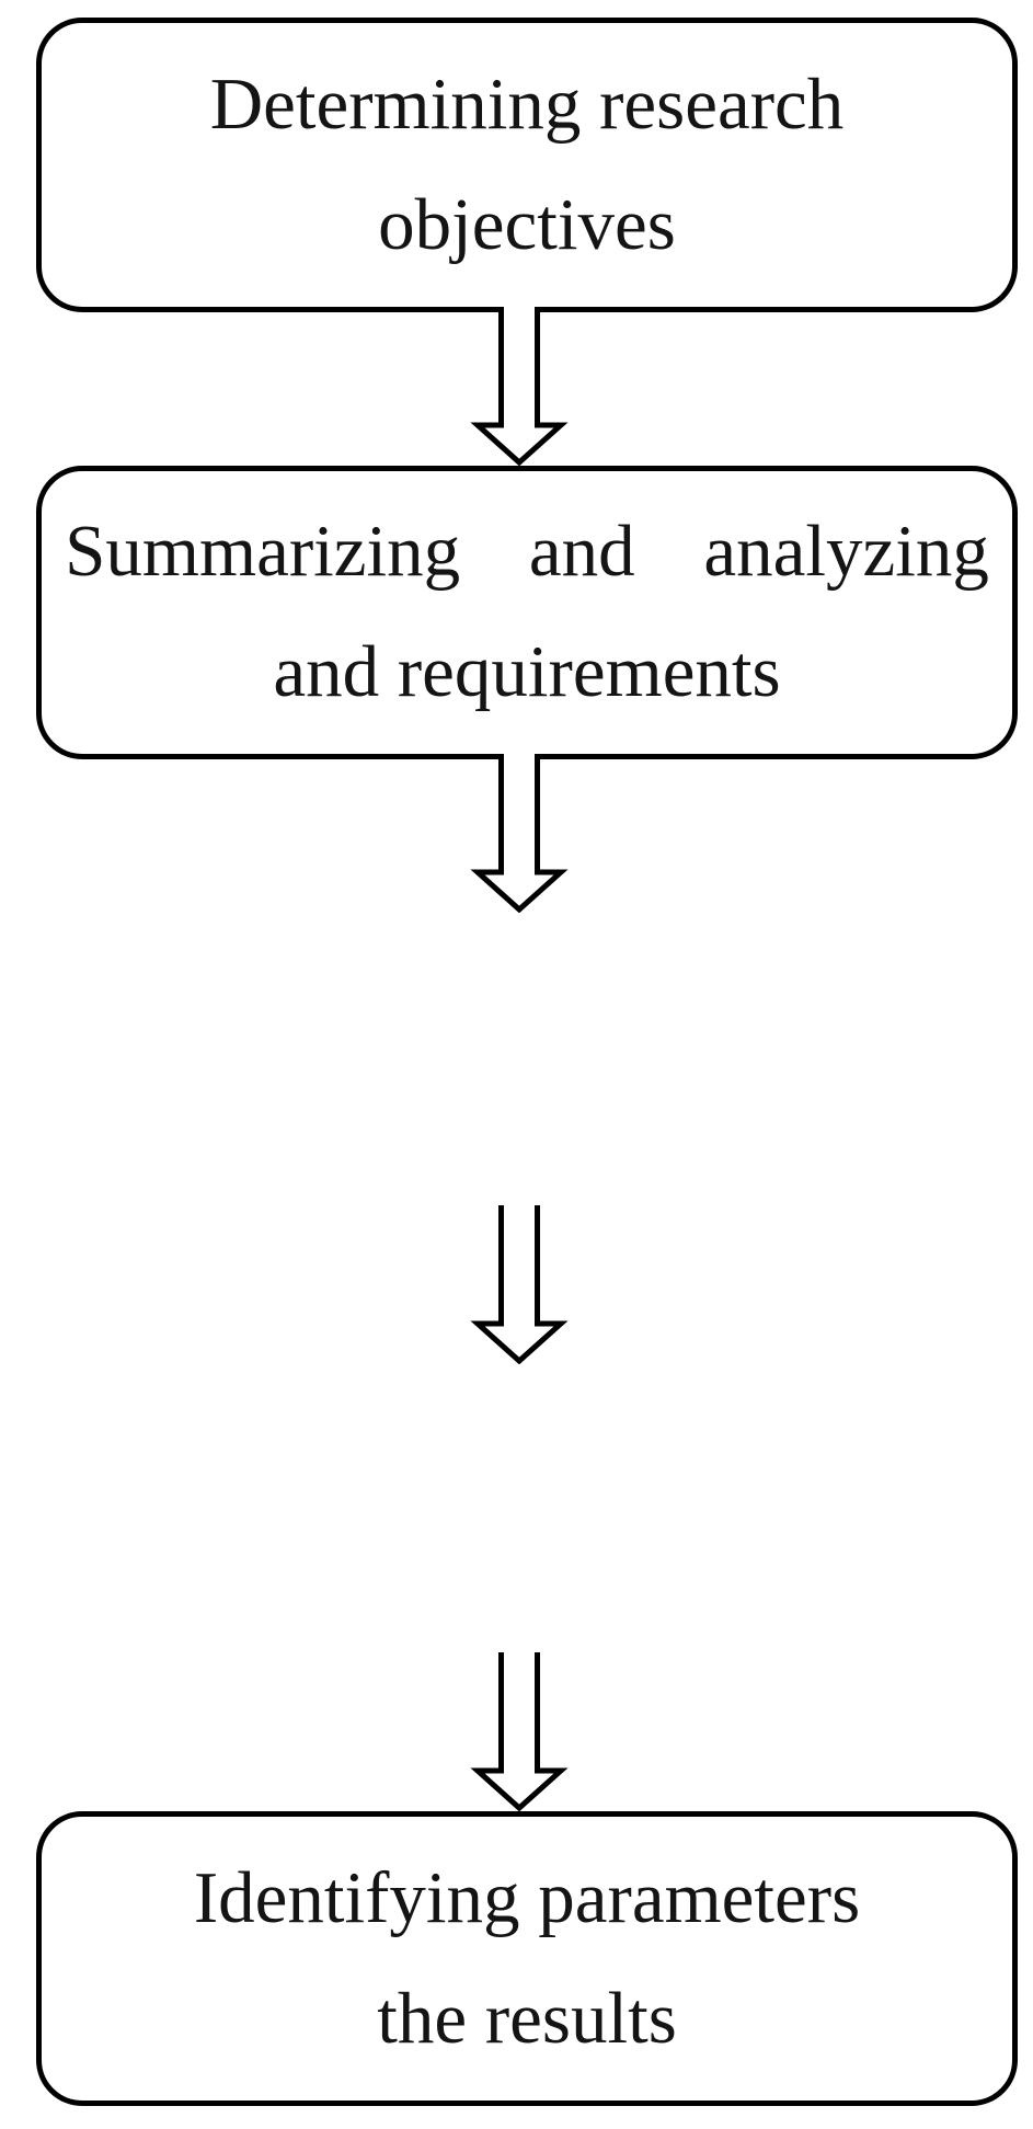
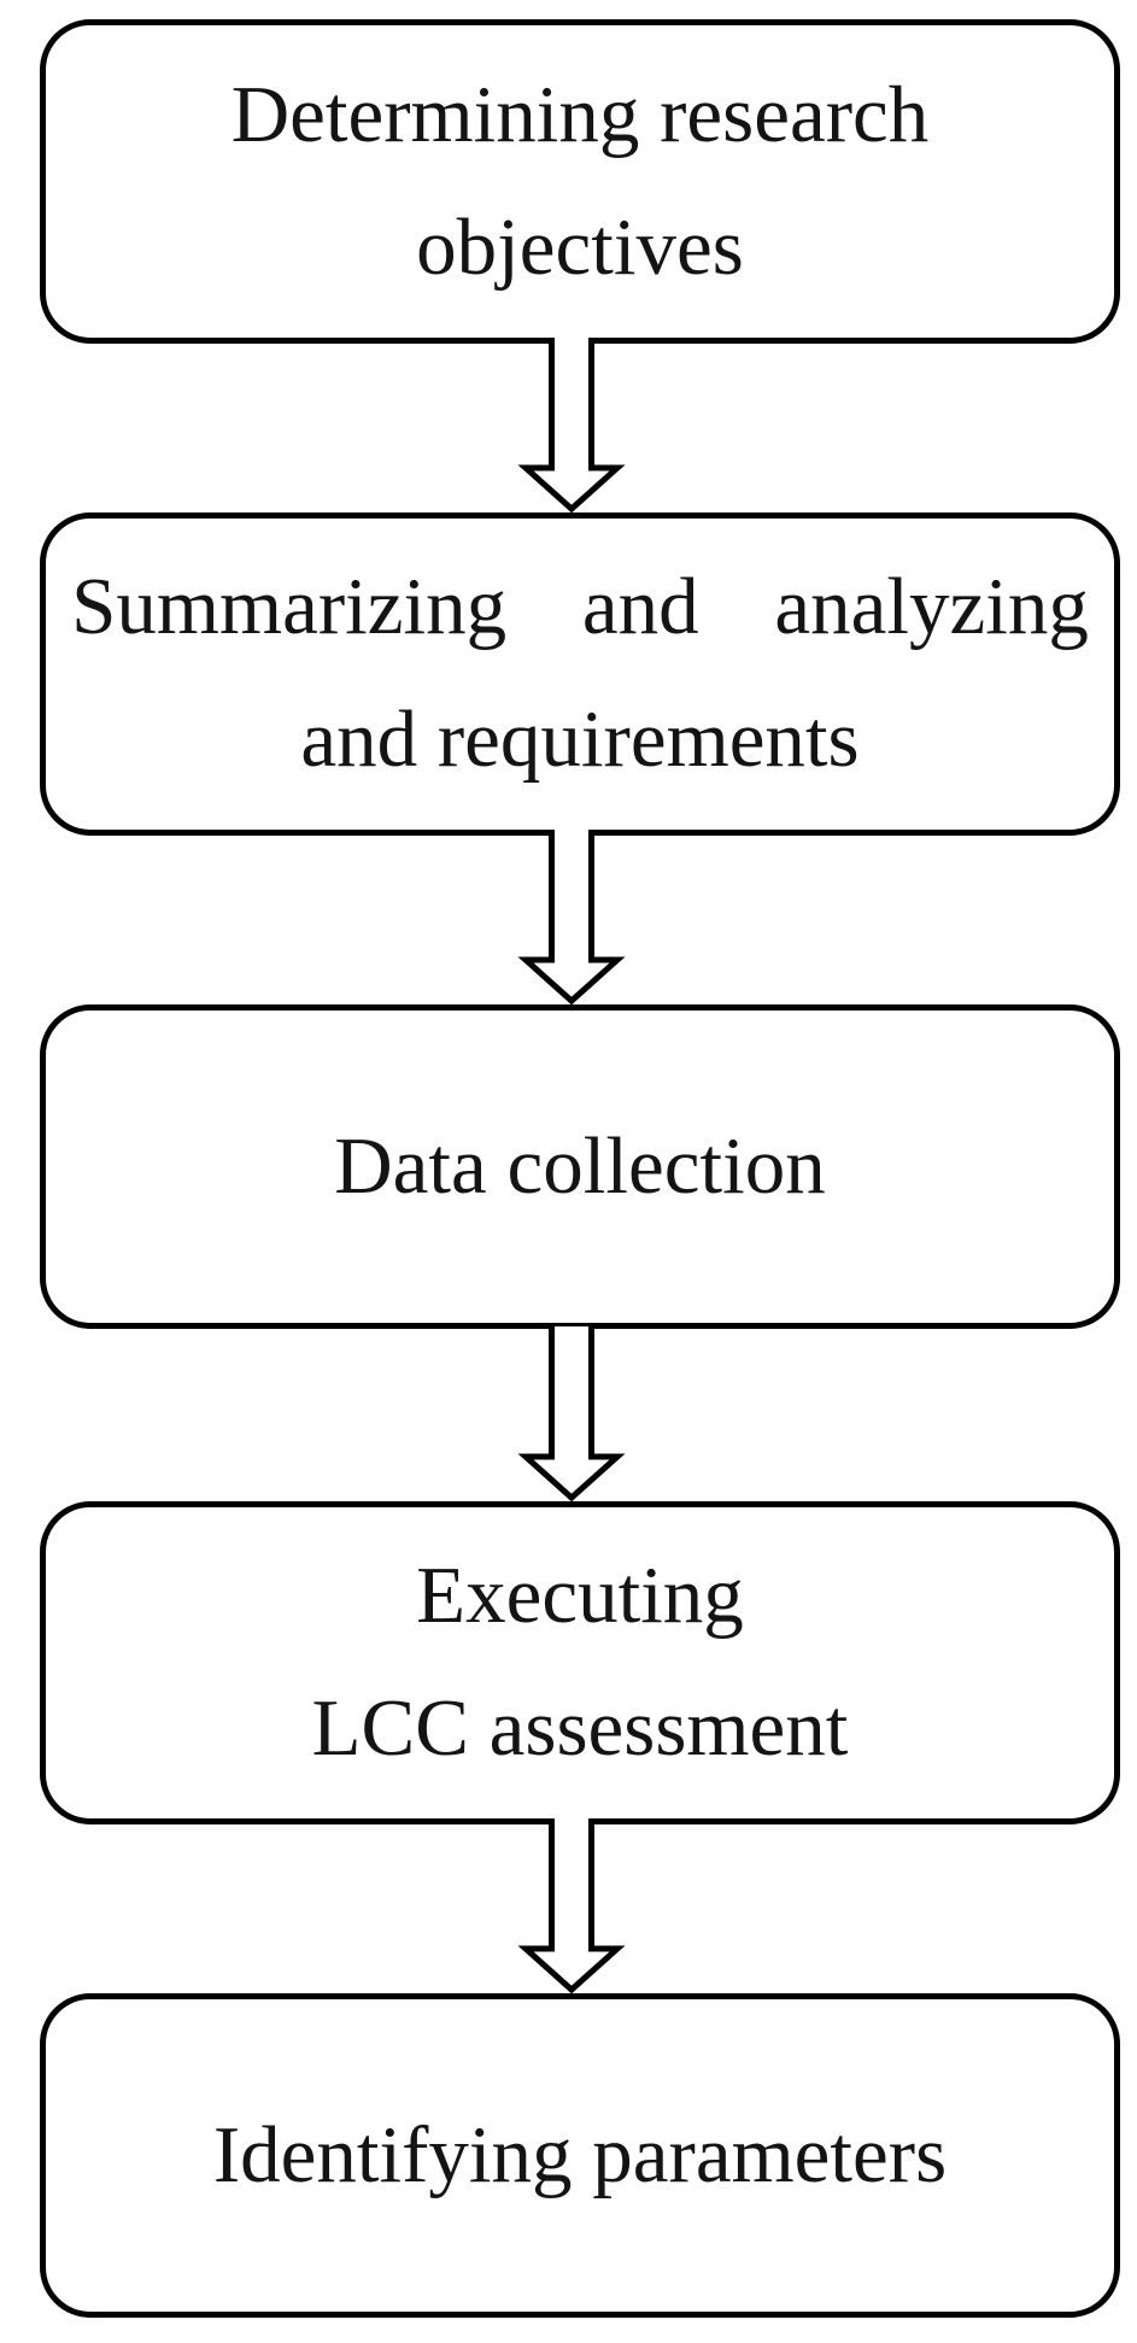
  Determining research
  objectives
  Summarizing and analyzing
  and requirements
+ Data collection
+ Executing
+ LCC assessment
  Identifying parameters
- the results
